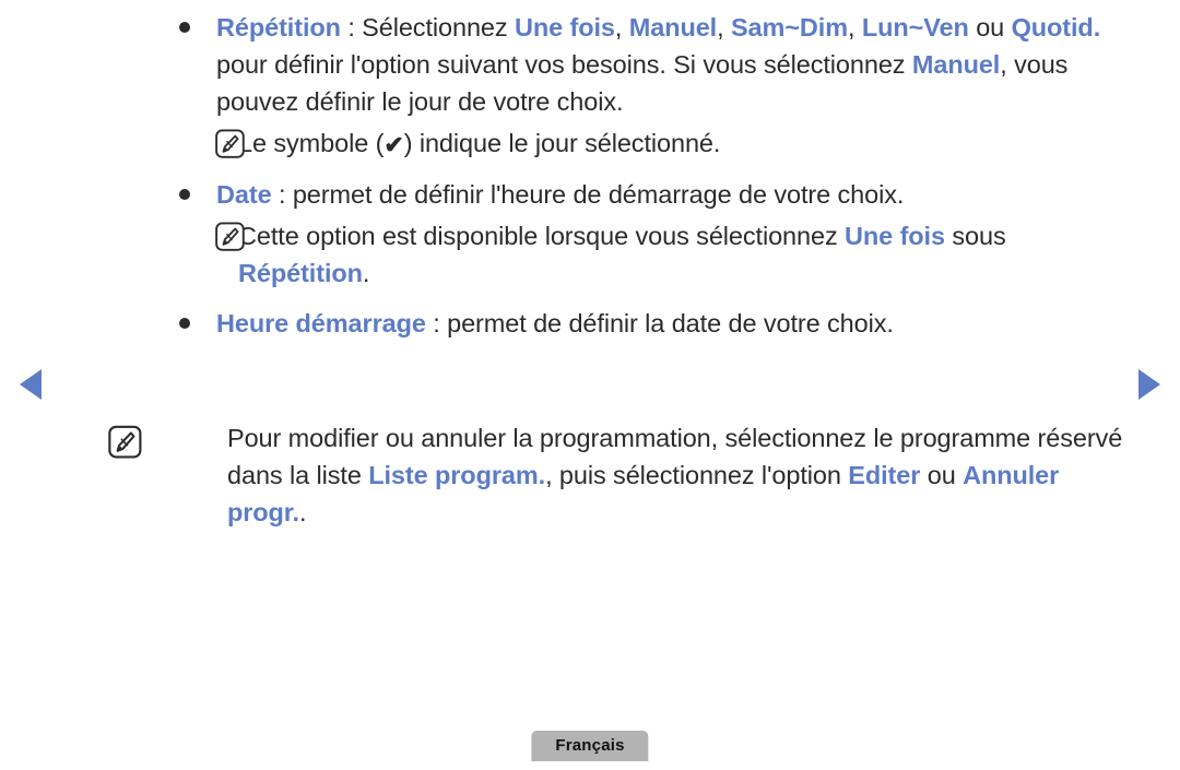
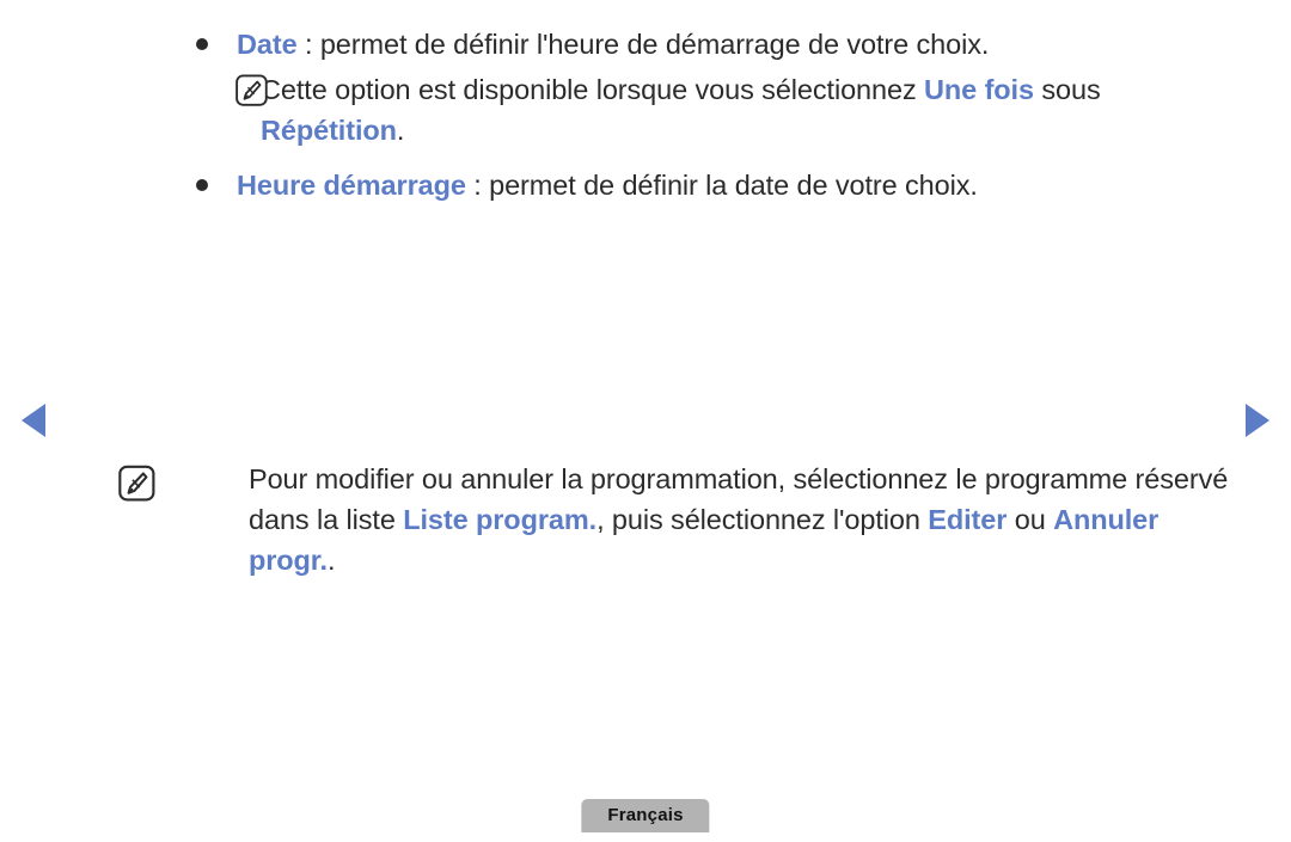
- Répétition : Sélectionnez Une fois, Manuel, Sam~Dim, Lun~Ven ou Quotid. pour définir l'option suivant vos besoins. Si vous sélectionnez Manuel, vous pouvez définir le jour de votre choix.
- Le symbole (✔) indique le jour sélectionné.
  Date : permet de définir l'heure de démarrage de votre choix.
  Cette option est disponible lorsque vous sélectionnez Une fois sous Répétition.
  Heure démarrage : permet de définir la date de votre choix.
  Pour modifier ou annuler la programmation, sélectionnez le programme réservé dans la liste Liste program., puis sélectionnez l'option Editer ou Annuler progr..
  Français
